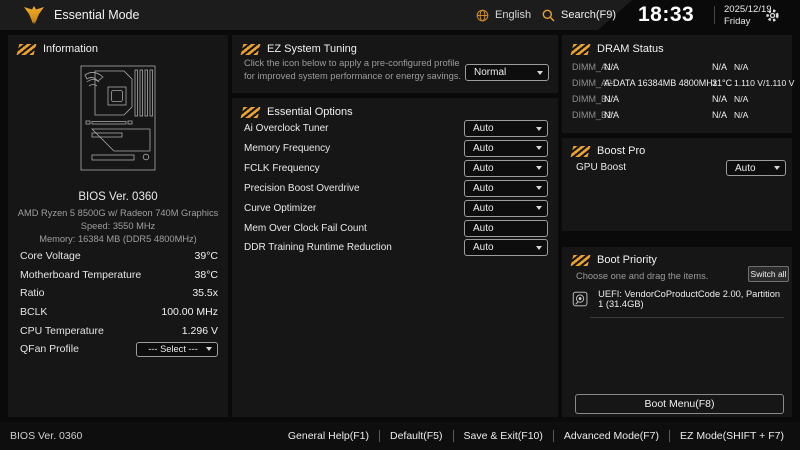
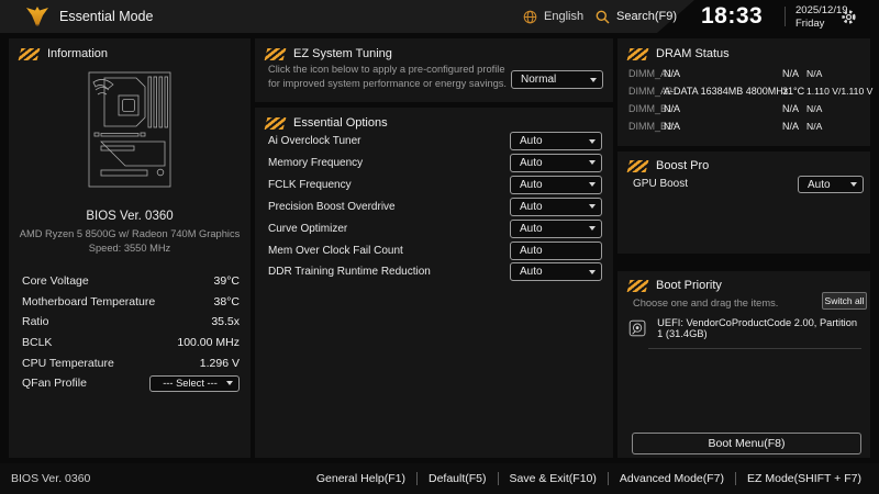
  Essential Mode
  English
  Search(F9)
  18:33
  2025/12/19
  Friday
  Information
  BIOS Ver. 0360
  AMD Ryzen 5 8500G w/ Radeon 740M Graphics
  Speed: 3550 MHz
- Memory: 16384 MB (DDR5 4800MHz)
  Core Voltage
  39°C
  Motherboard Temperature
  38°C
  Ratio
  35.5x
  BCLK
  100.00 MHz
  CPU Temperature
  1.296 V
  QFan Profile
  --- Select ---
  EZ System Tuning
  Click the icon below to apply a pre-configured profile for improved system performance or energy savings.
  Normal
  Essential Options
  Ai Overclock Tuner
  Auto
  Memory Frequency
  Auto
  FCLK Frequency
  Auto
  Precision Boost Overdrive
  Auto
  Curve Optimizer
  Auto
  Mem Over Clock Fail Count
  Auto
  DDR Training Runtime Reduction
  Auto
  DRAM Status
  DIMM_A1:
  N/A
  N/A
  N/A
  DIMM_A2:
  A-DATA 16384MB 4800MHz
  31°C
  1.110 V/1.110 V
  DIMM_B1:
  N/A
  N/A
  N/A
  DIMM_B2:
  N/A
  N/A
  N/A
  Boost Pro
  GPU Boost
  Auto
  Boot Priority
  Choose one and drag the items.
  Switch all
  UEFI: VendorCoProductCode 2.00, Partition 1 (31.4GB)
  Boot Menu(F8)
  BIOS Ver. 0360
  General Help(F1)
  Default(F5)
  Save & Exit(F10)
  Advanced Mode(F7)
  EZ Mode(SHIFT + F7)
